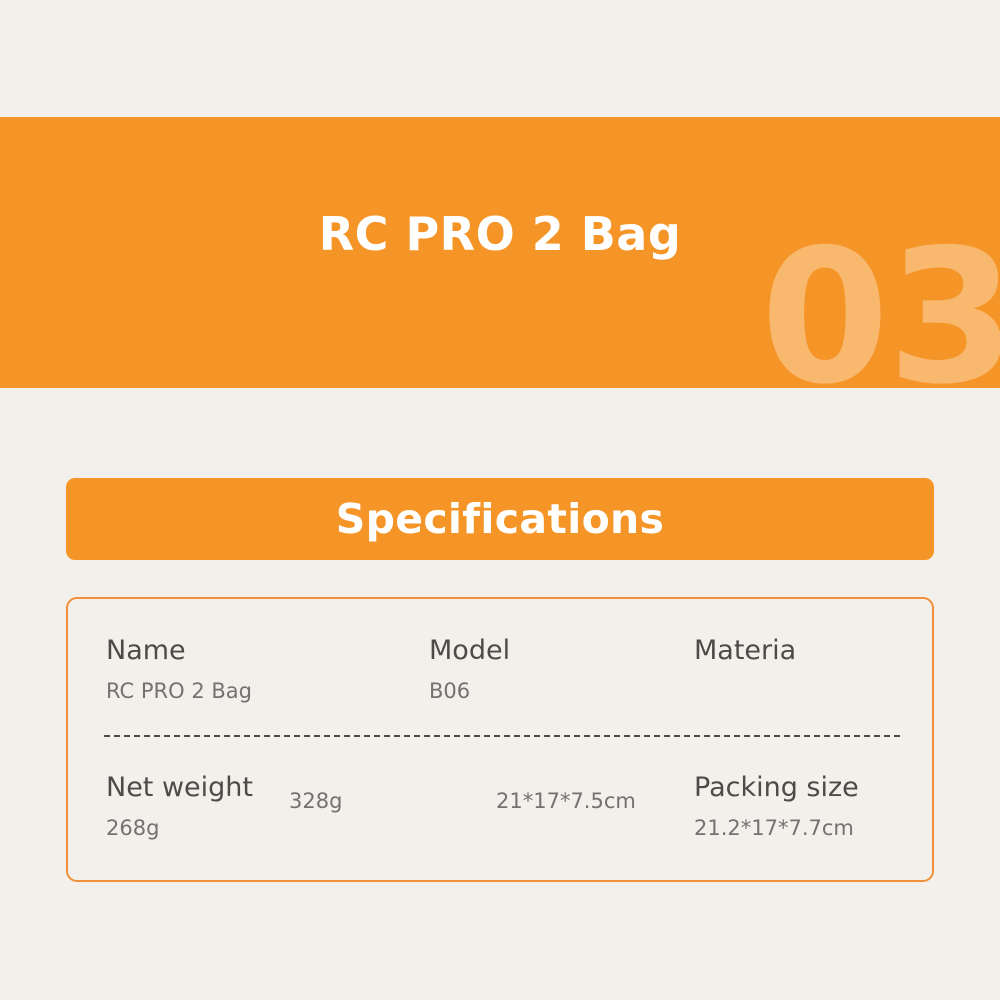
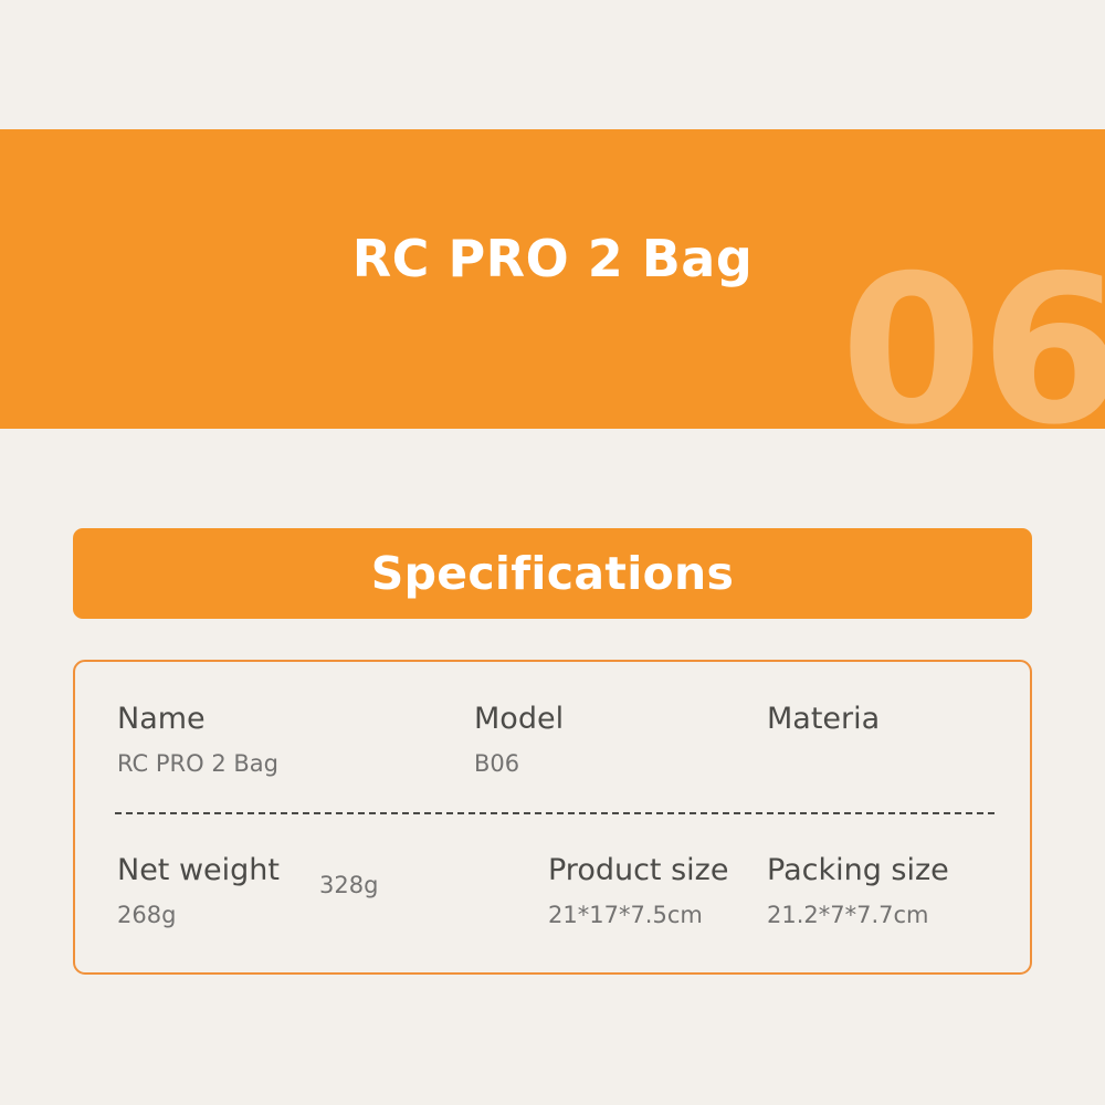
- 03
+ 06
  RC PRO 2 Bag
  Specifications
  Name
  RC PRO 2 Bag
  Model
  B06
  Materia
  Net weight
  268g
  328g
+ Product size
  21*17*7.5cm
  Packing size
- 21.2*17*7.7cm
+ 21.2*7*7.7cm
